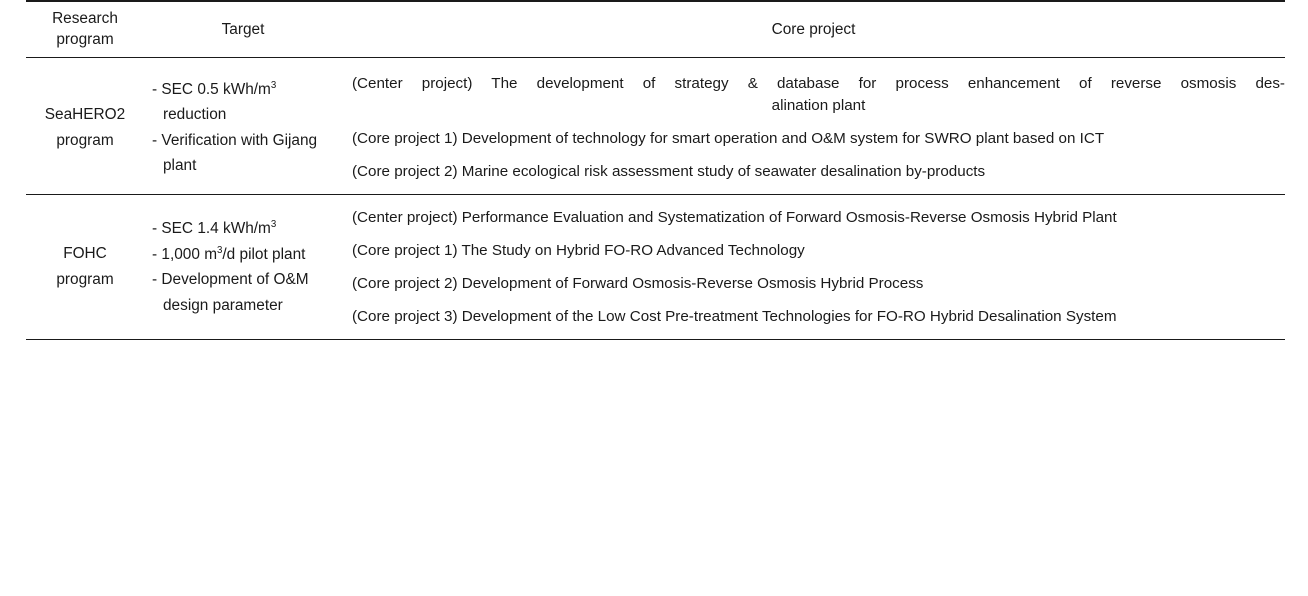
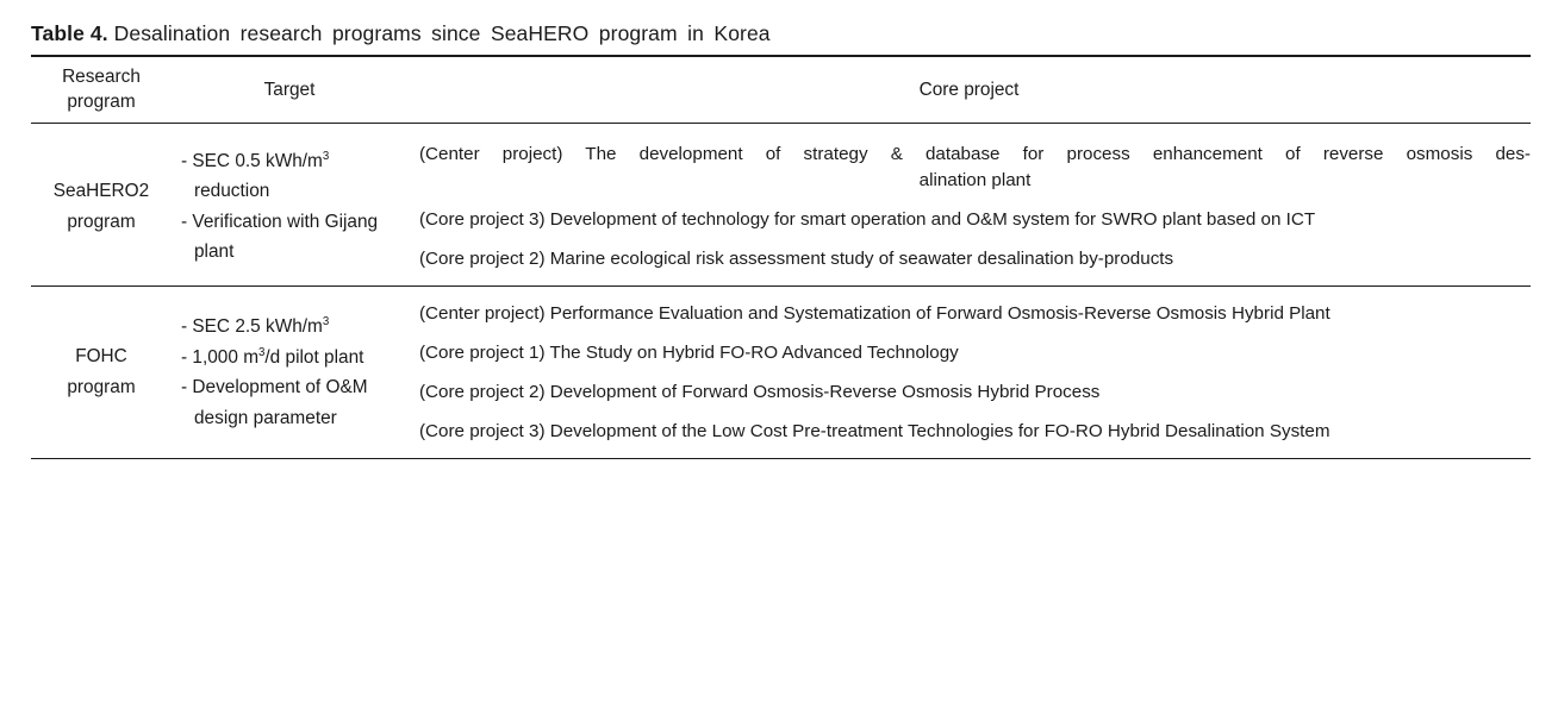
+ Table 4. Desalination research programs since SeaHERO program in Korea
  Research program	Target	Core project
- SeaHERO2 program	- SEC 0.5 kWh/m3 reduction - Verification with Gijang plant	(Center project) The development of strategy & database for process enhancement of reverse osmosis des- alination plant (Core project 1) Development of technology for smart operation and O&M system for SWRO plant based on ICT (Core project 2) Marine ecological risk assessment study of seawater desalination by-products
+ SeaHERO2 program	- SEC 0.5 kWh/m3 reduction - Verification with Gijang plant	(Center project) The development of strategy & database for process enhancement of reverse osmosis des- alination plant (Core project 3) Development of technology for smart operation and O&M system for SWRO plant based on ICT (Core project 2) Marine ecological risk assessment study of seawater desalination by-products
- FOHC program	- SEC 1.4 kWh/m3 - 1,000 m3/d pilot plant - Development of O&M design parameter	(Center project) Performance Evaluation and Systematization of Forward Osmosis-Reverse Osmosis Hybrid Plant (Core project 1) The Study on Hybrid FO-RO Advanced Technology (Core project 2) Development of Forward Osmosis-Reverse Osmosis Hybrid Process (Core project 3) Development of the Low Cost Pre-treatment Technologies for FO-RO Hybrid Desalination System
+ FOHC program	- SEC 2.5 kWh/m3 - 1,000 m3/d pilot plant - Development of O&M design parameter	(Center project) Performance Evaluation and Systematization of Forward Osmosis-Reverse Osmosis Hybrid Plant (Core project 1) The Study on Hybrid FO-RO Advanced Technology (Core project 2) Development of Forward Osmosis-Reverse Osmosis Hybrid Process (Core project 3) Development of the Low Cost Pre-treatment Technologies for FO-RO Hybrid Desalination System
